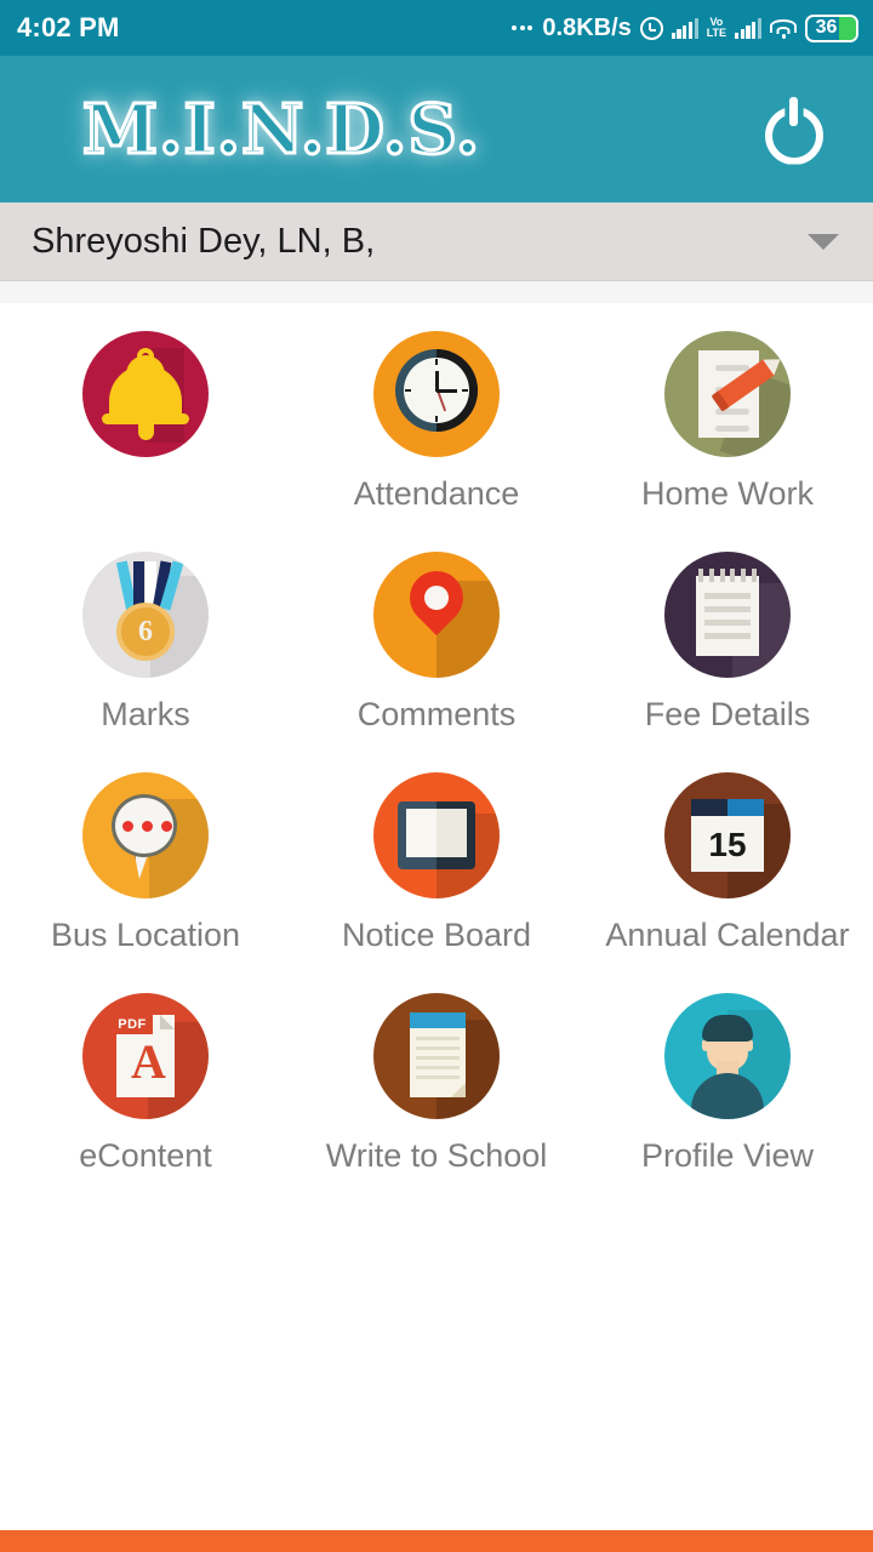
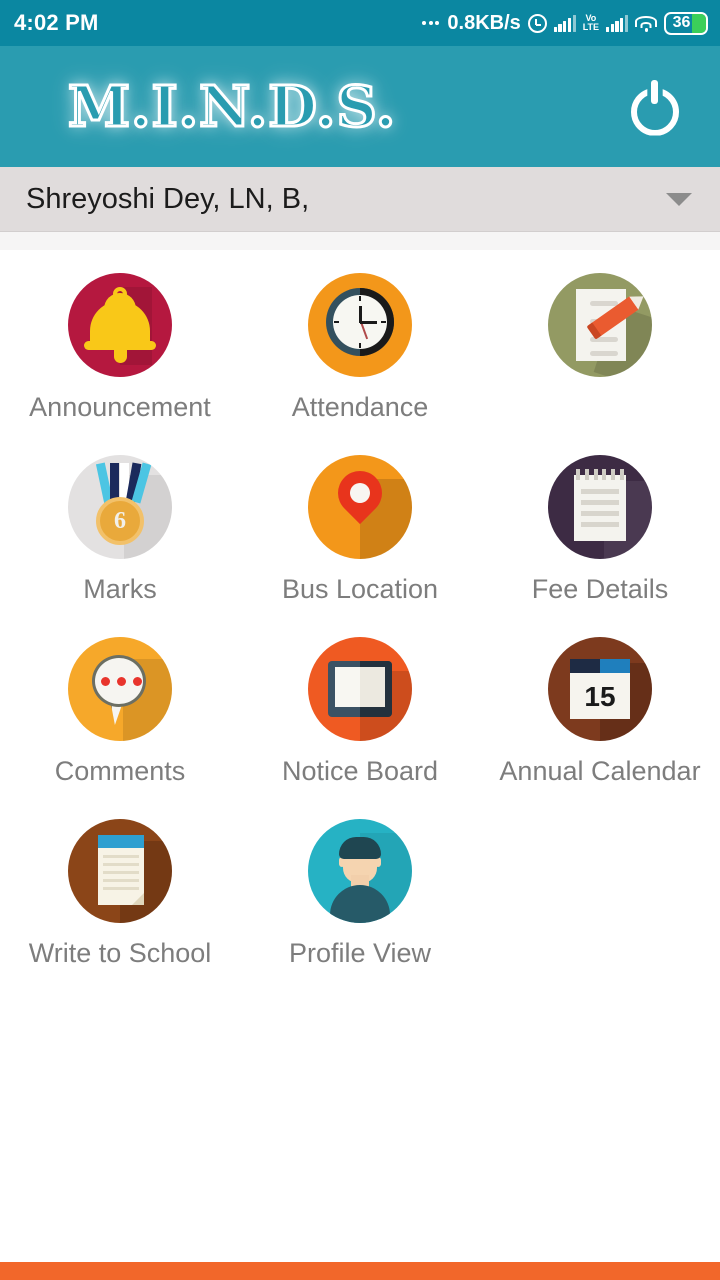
  4:02 PM
  0.8KB/s
  Vo
  LTE
  36
  M.I.N.D.S.
  Shreyoshi Dey, LN, B,
+ Announcement
  Attendance
- Home Work
  6
  Marks
- Comments
+ Bus Location
  Fee Details
- Bus Location
+ Comments
  Notice Board
  15
  Annual Calendar
- PDF
- A
- eContent
  Write to School
  Profile View
